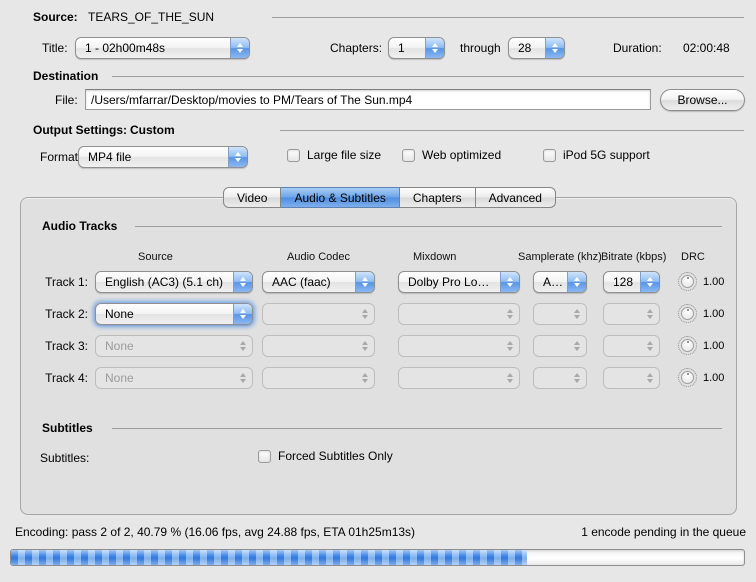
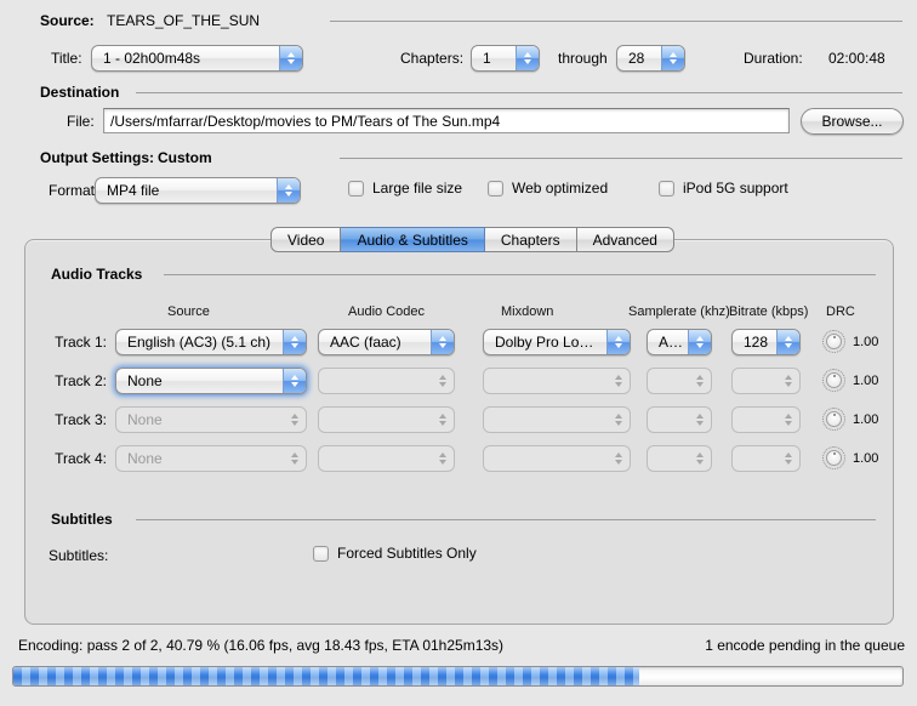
  Source:
  TEARS_OF_THE_SUN
  Title:
  1 - 02h00m48s
  Chapters:
  1
  through
  28
  Duration:
  02:00:48
  Destination
  File:
  /Users/mfarrar/Desktop/movies to PM/Tears of The Sun.mp4
  Browse...
  Output Settings:
  Custom
  Format
  MP4 file
  Large file size
  Web optimized
  iPod 5G support
  Video
  Audio & Subtitles
  Chapters
  Advanced
  Audio Tracks
  Source
  Audio Codec
  Mixdown
  Samplerate (khz)
  Bitrate (kbps)
  DRC
  Track 1:
  English (AC3) (5.1 ch)
  AAC (faac)
  Dolby Pro Logic
  Aut
  128
  1.00
  Track 2:
  None
  1.00
  Track 3:
  None
  1.00
  Track 4:
  None
  1.00
  Subtitles
  Subtitles:
  Forced Subtitles Only
- Encoding: pass 2 of 2, 40.79 % (16.06 fps, avg 24.88 fps, ETA 01h25m13s)
+ Encoding: pass 2 of 2, 40.79 % (16.06 fps, avg 18.43 fps, ETA 01h25m13s)
  1 encode pending in the queue
